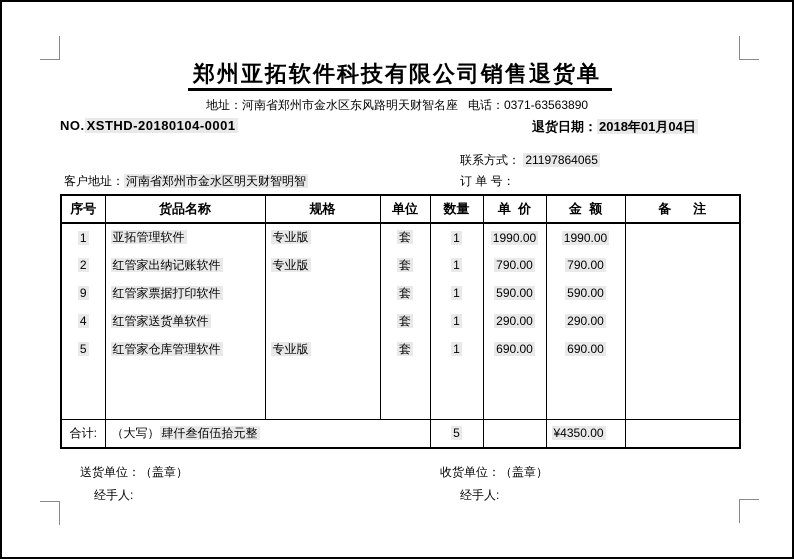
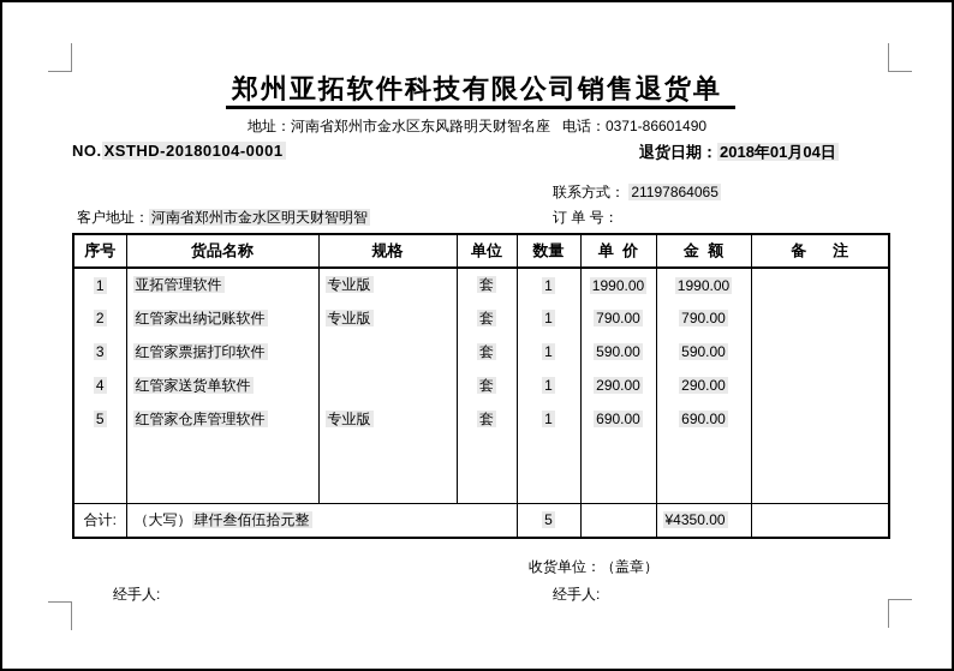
  郑州亚拓软件科技有限公司销售退货单
- 地址：河南省郑州市金水区东风路明天财智名座 电话：0371-63563890
+ 地址：河南省郑州市金水区东风路明天财智名座 电话：0371-86601490
  NO. XSTHD-20180104-0001
  退货日期： 2018年01月04日
  联系方式： 21197864065
  客户地址： 河南省郑州市金水区明天财智明智
  订 单 号：
  序号	货品名称	规格	单位	数量	单 价	金 额	备 注
  1	亚拓管理软件	专业版	套	1	1990.00	1990.00
  2	红管家出纳记账软件	专业版	套	1	790.00	790.00
- 9	红管家票据打印软件		套	1	590.00	590.00
+ 3	红管家票据打印软件		套	1	590.00	590.00
  4	红管家送货单软件		套	1	290.00	290.00
  5	红管家仓库管理软件	专业版	套	1	690.00	690.00
  合计:	（大写） 肆仟叁佰伍拾元整	5		¥4350.00
- 送货单位：（盖章）
  收货单位：（盖章）
  经手人:
  经手人:
